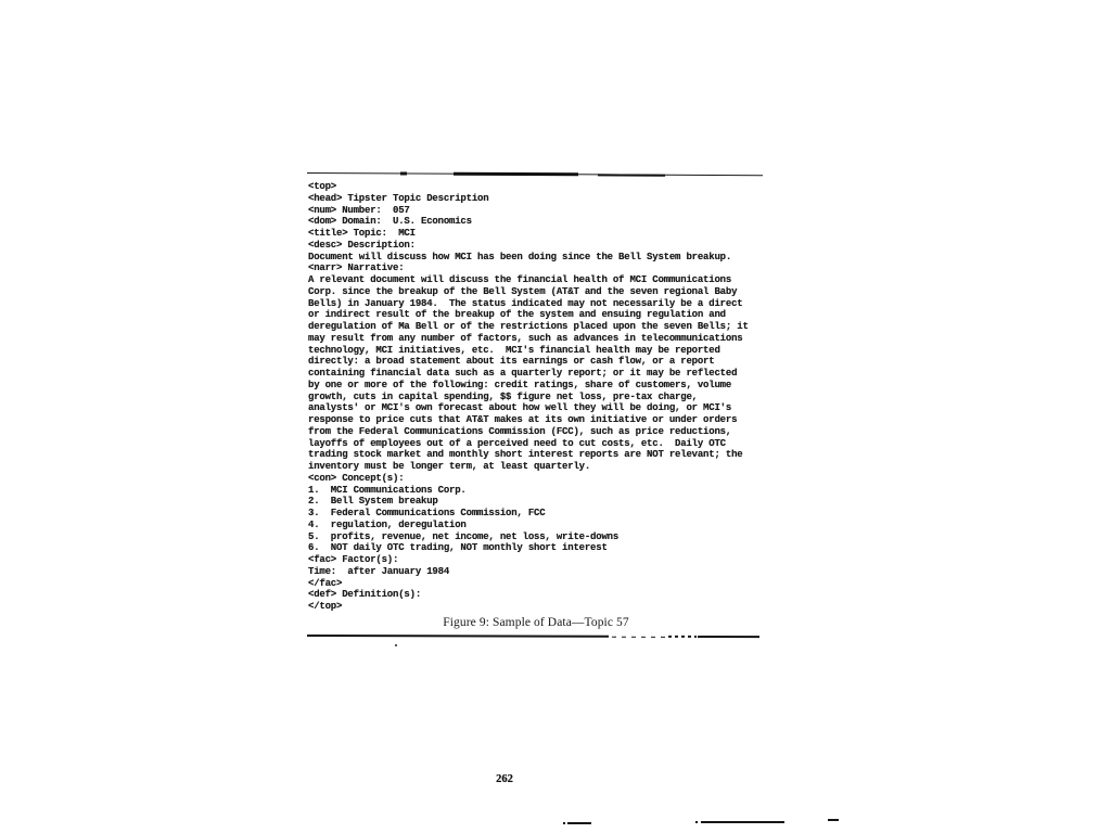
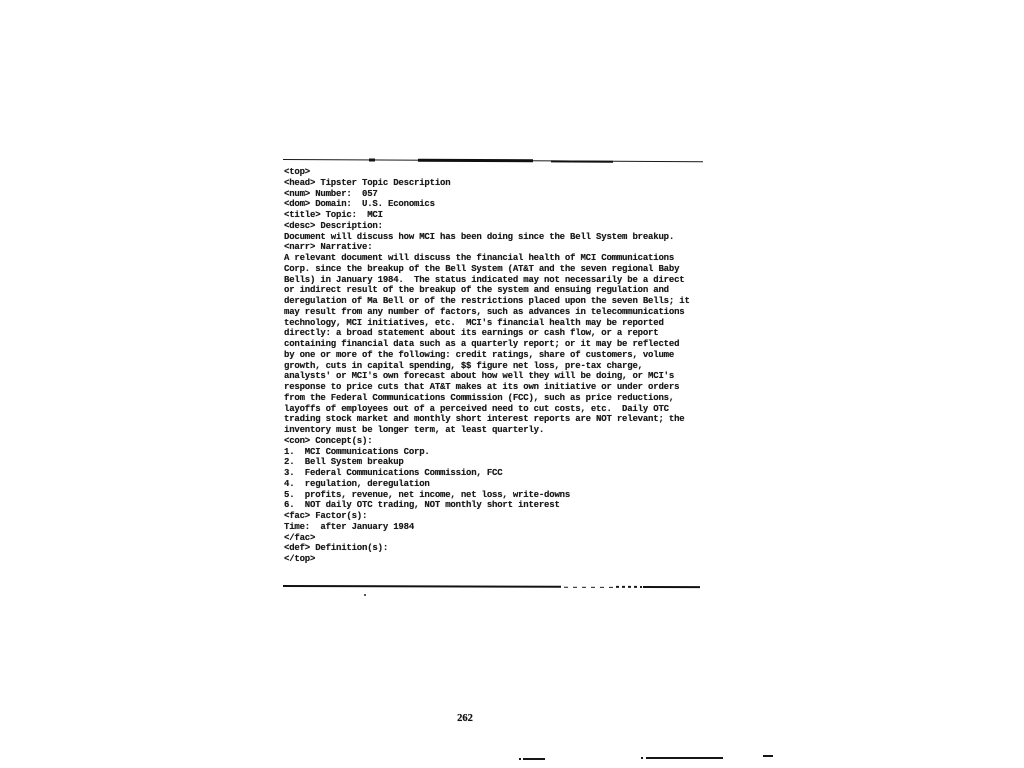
  <top>
  <head> Tipster Topic Description
  <num> Number: 057
  <dom> Domain: U.S. Economics
  <title> Topic: MCI
  <desc> Description:
  Document will discuss how MCI has been doing since the Bell System breakup.
  <narr> Narrative:
  A relevant document will discuss the financial health of MCI Communications
  Corp. since the breakup of the Bell System (AT&T and the seven regional Baby
  Bells) in January 1984. The status indicated may not necessarily be a direct
  or indirect result of the breakup of the system and ensuing regulation and
  deregulation of Ma Bell or of the restrictions placed upon the seven Bells; it
  may result from any number of factors, such as advances in telecommunications
  technology, MCI initiatives, etc. MCI's financial health may be reported
  directly: a broad statement about its earnings or cash flow, or a report
  containing financial data such as a quarterly report; or it may be reflected
  by one or more of the following: credit ratings, share of customers, volume
  growth, cuts in capital spending, $$ figure net loss, pre-tax charge,
  analysts' or MCI's own forecast about how well they will be doing, or MCI's
  response to price cuts that AT&T makes at its own initiative or under orders
  from the Federal Communications Commission (FCC), such as price reductions,
  layoffs of employees out of a perceived need to cut costs, etc. Daily OTC
  trading stock market and monthly short interest reports are NOT relevant; the
  inventory must be longer term, at least quarterly.
  <con> Concept(s):
  1. MCI Communications Corp.
  2. Bell System breakup
  3. Federal Communications Commission, FCC
  4. regulation, deregulation
  5. profits, revenue, net income, net loss, write-downs
  6. NOT daily OTC trading, NOT monthly short interest
  <fac> Factor(s):
  Time: after January 1984
  </fac>
  <def> Definition(s):
  </top>
- Figure 9: Sample of Data—Topic 57
  262
